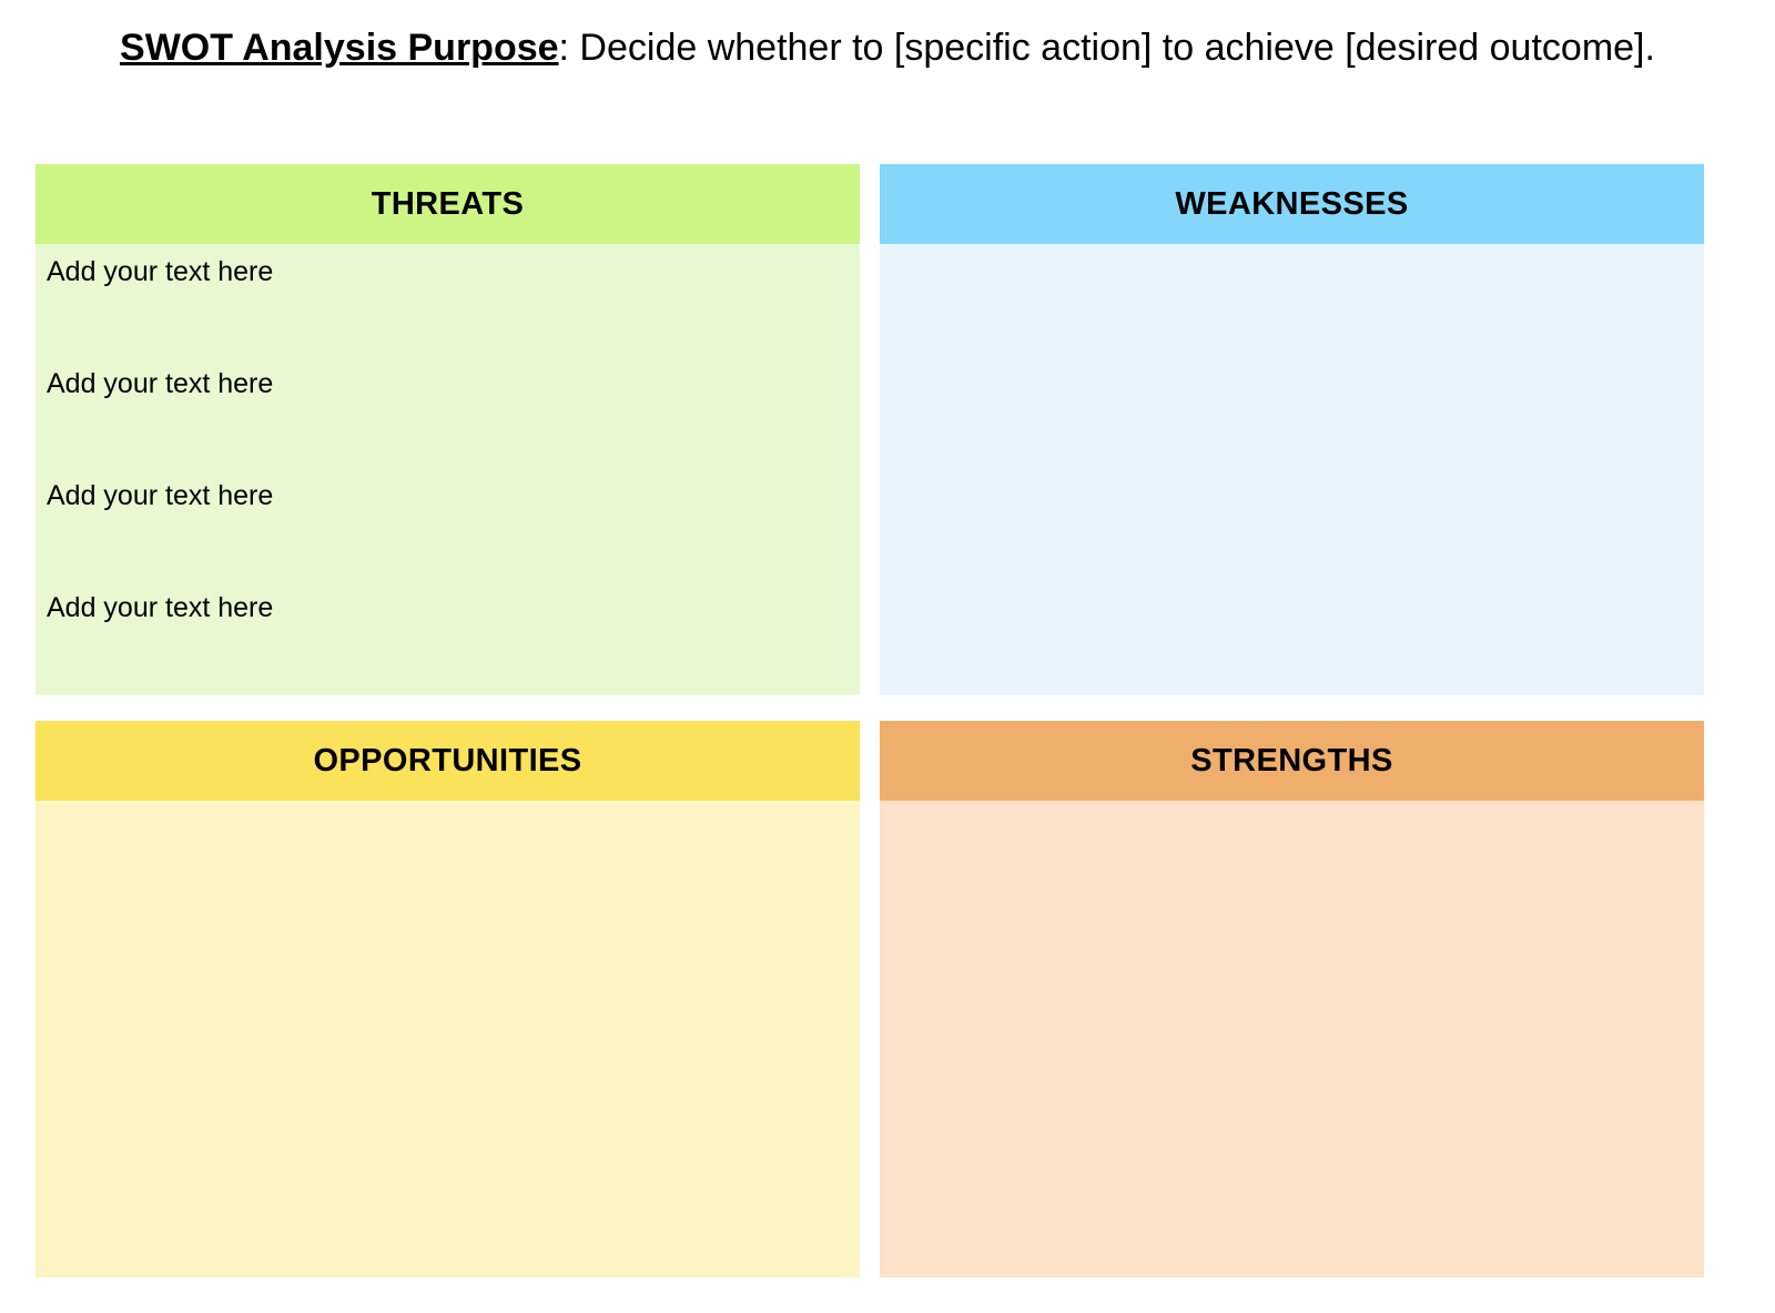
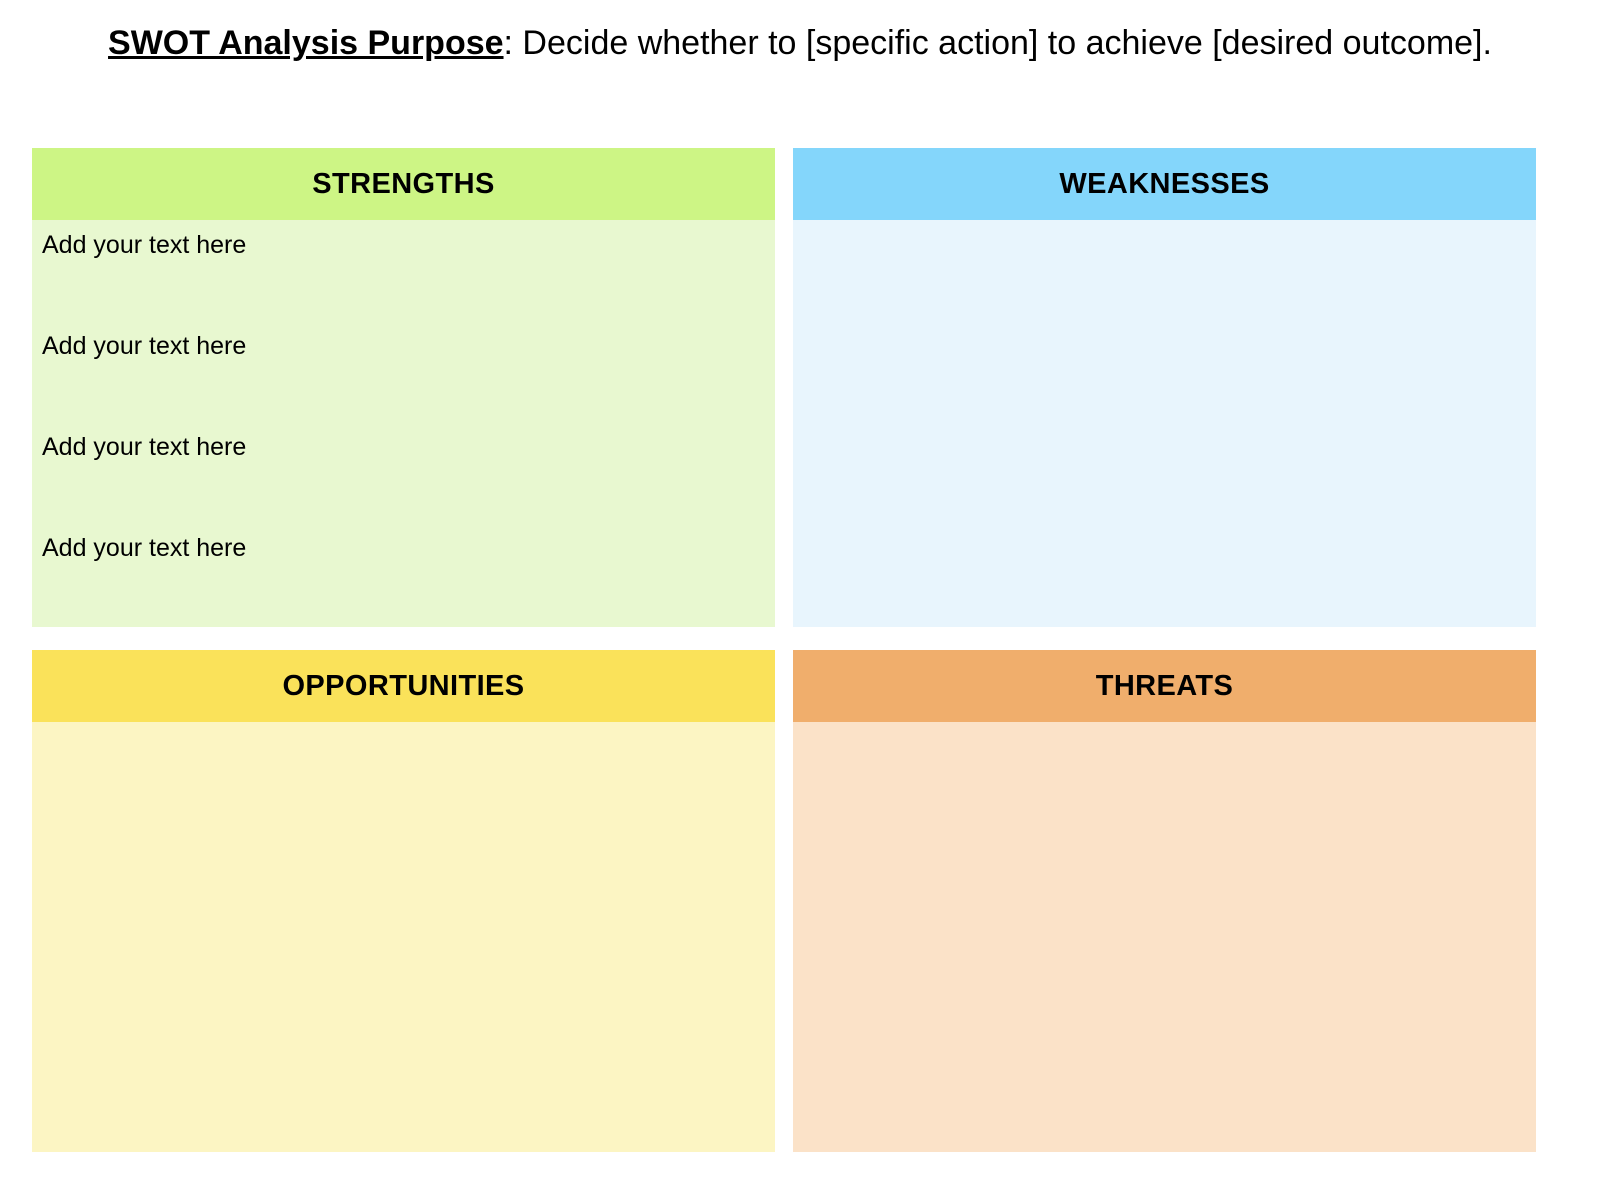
  SWOT Analysis Purpose: Decide whether to [specific action] to achieve [desired outcome].
- THREATS
+ STRENGTHS
  Add your text here
  Add your text here
  Add your text here
  Add your text here
  WEAKNESSES
  OPPORTUNITIES
- STRENGTHS
+ THREATS
